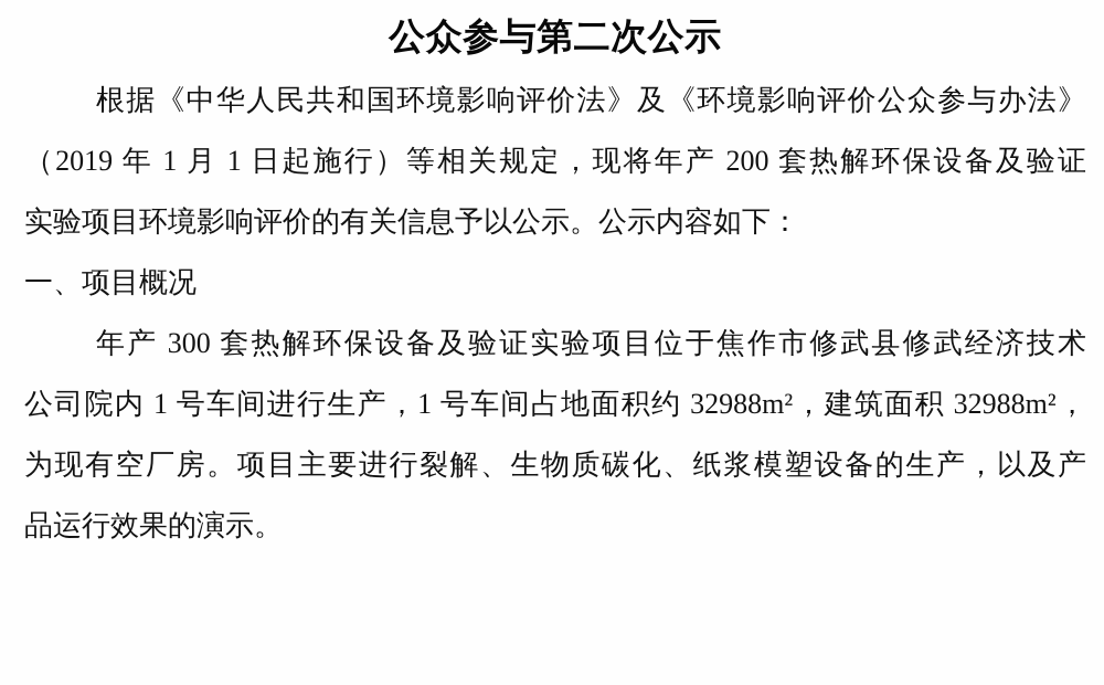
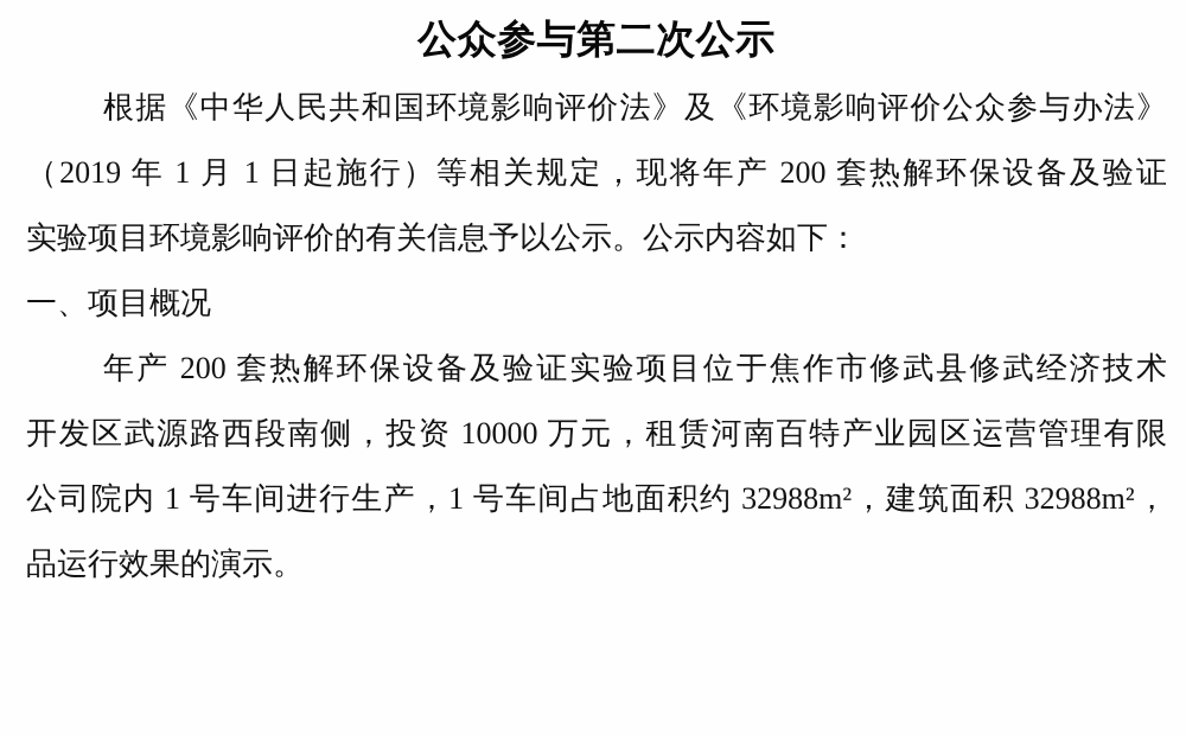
  公众参与第二次公示
  根据《中华人民共和国环境影响评价法》及《环境影响评价公众参与办法》
  （2019 年 1 月 1 日起施行）等相关规定，现将年产 200 套热解环保设备及验证
  实验项目环境影响评价的有关信息予以公示。公示内容如下：
  一、项目概况
- 年产 300 套热解环保设备及验证实验项目位于焦作市修武县修武经济技术
+ 年产 200 套热解环保设备及验证实验项目位于焦作市修武县修武经济技术
+ 开发区武源路西段南侧，投资 10000 万元，租赁河南百特产业园区运营管理有限
  公司院内 1 号车间进行生产，1 号车间占地面积约 32988m²，建筑面积 32988m²，
- 为现有空厂房。项目主要进行裂解、生物质碳化、纸浆模塑设备的生产，以及产
  品运行效果的演示。
